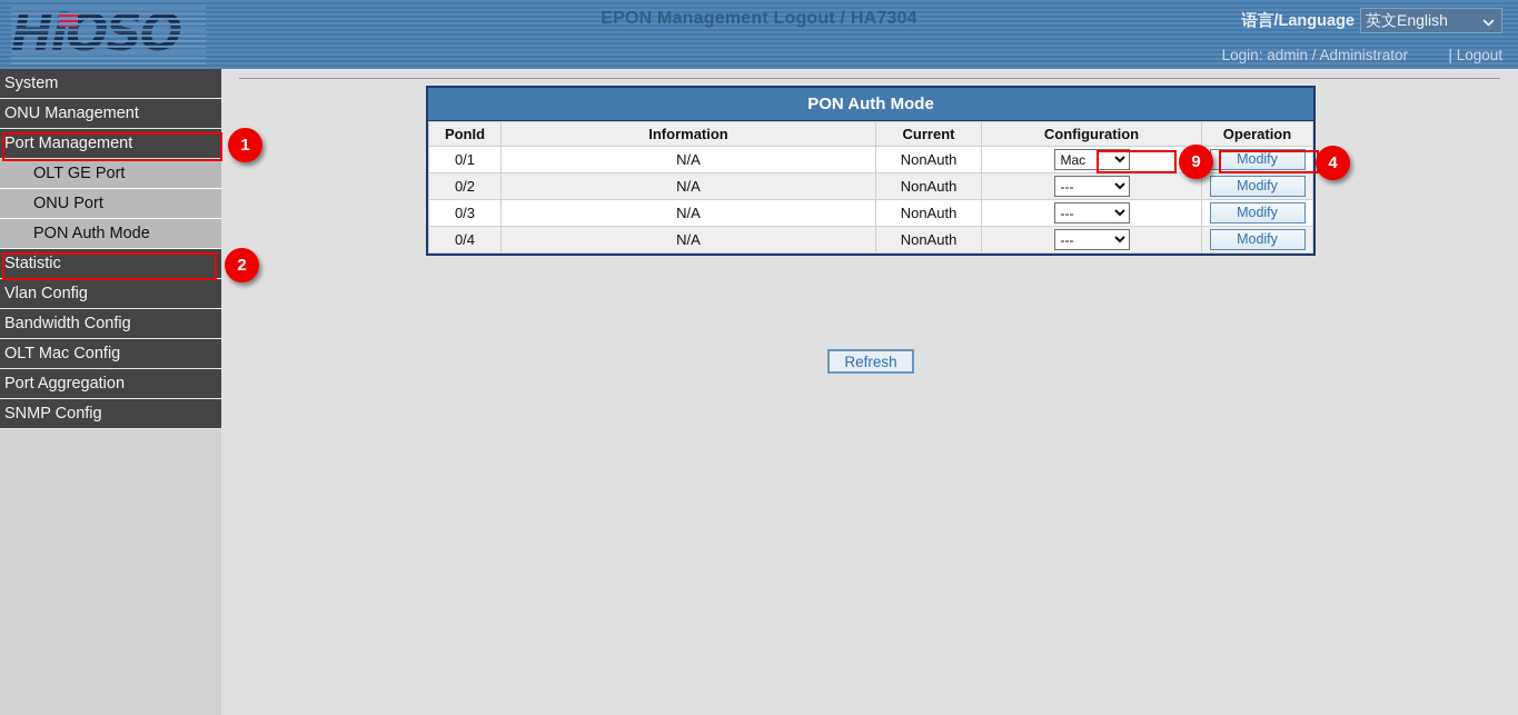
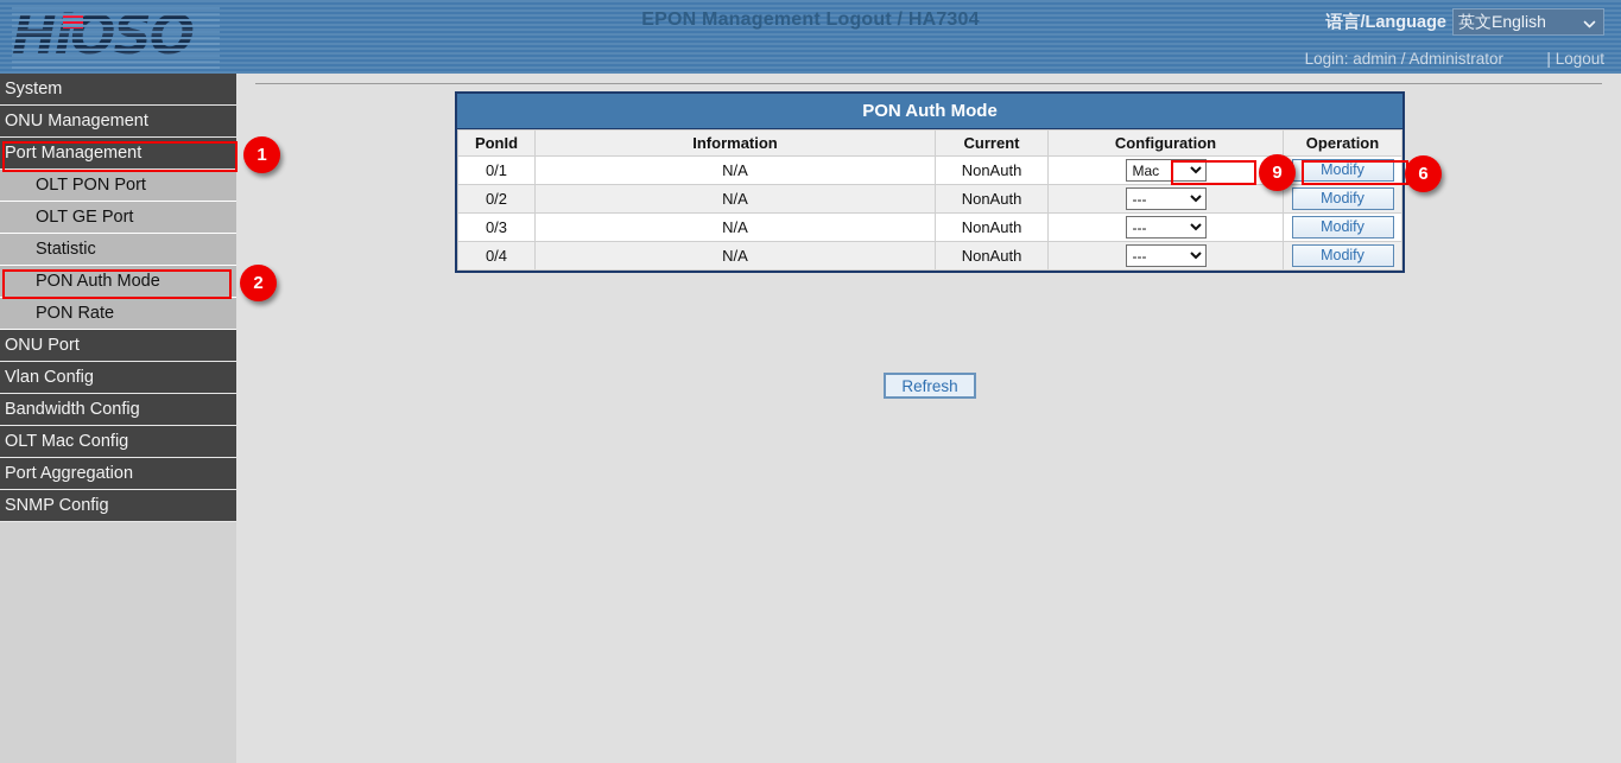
  EPON Management Logout / HA7304
  语言/Language
  英文English
  Login: admin / Administrator
  | Logout
  System
  ONU Management
  Port Management
+ OLT PON Port
  OLT GE Port
- ONU Port
+ Statistic
  PON Auth Mode
+ PON Rate
- Statistic
+ ONU Port
  Vlan Config
  Bandwidth Config
  OLT Mac Config
  Port Aggregation
  SNMP Config
  PON Auth Mode
  PonId	Information	Current	Configuration	Operation
  0/1	N/A	NonAuth	Mac	Modify
  0/2	N/A	NonAuth	---	Modify
  0/3	N/A	NonAuth	---	Modify
  0/4	N/A	NonAuth	---	Modify
  Refresh
  1
  2
  9
- 4
+ 6
